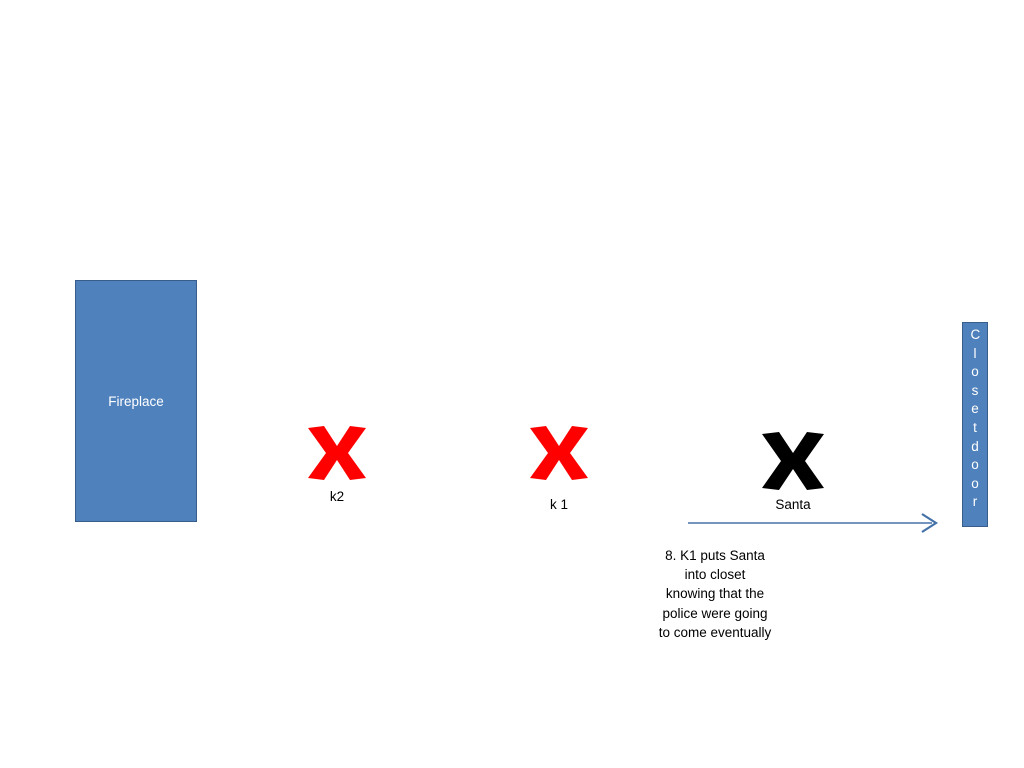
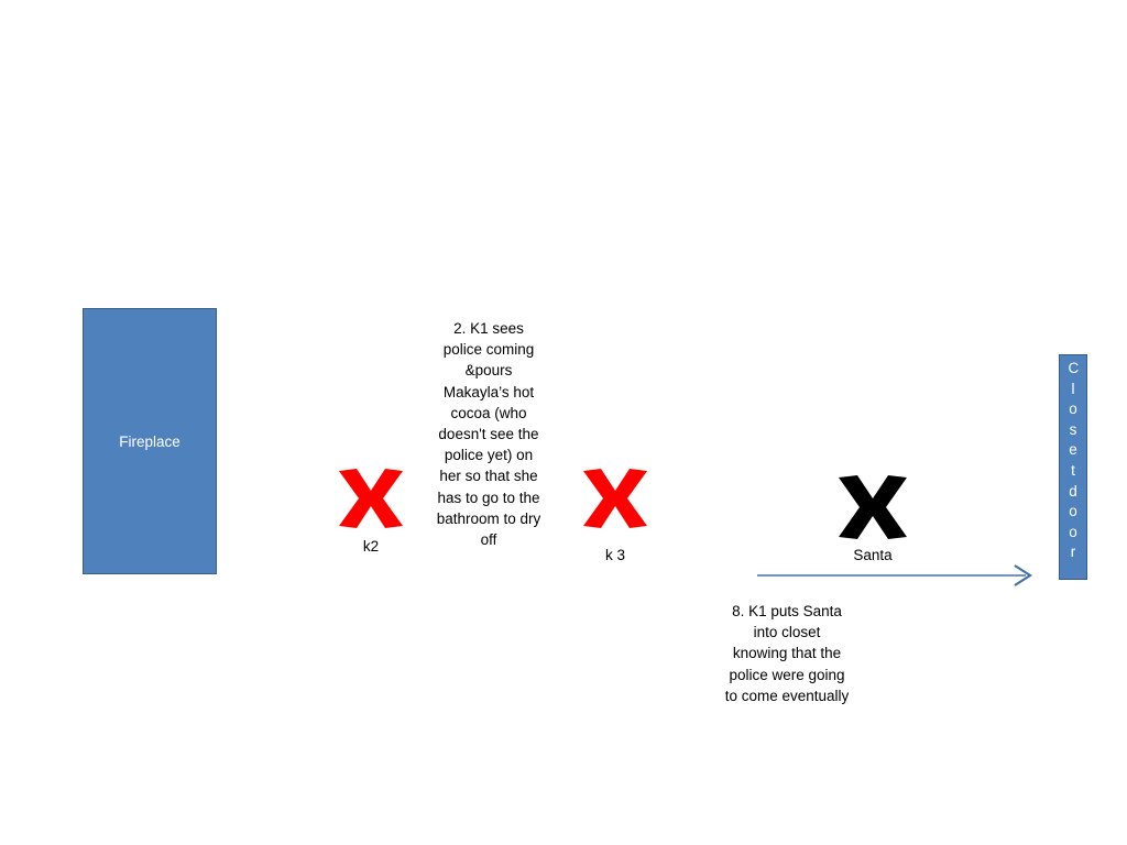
  Fireplace
  k2
- k 1
+ k 3
  Santa
+ 2. K1 sees police coming &pours Makayla’s hot cocoa (who doesn't see the police yet) on her so that she has to go to the bathroom to dry off
  8. K1 puts Santa into closet knowing that the police were going to come eventually
  Closet door
